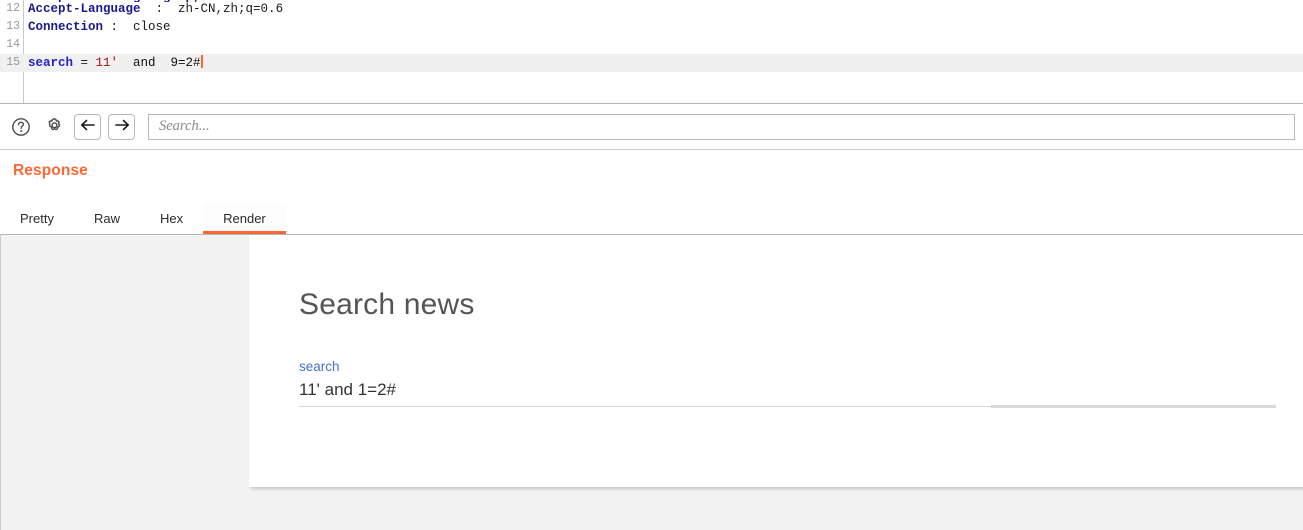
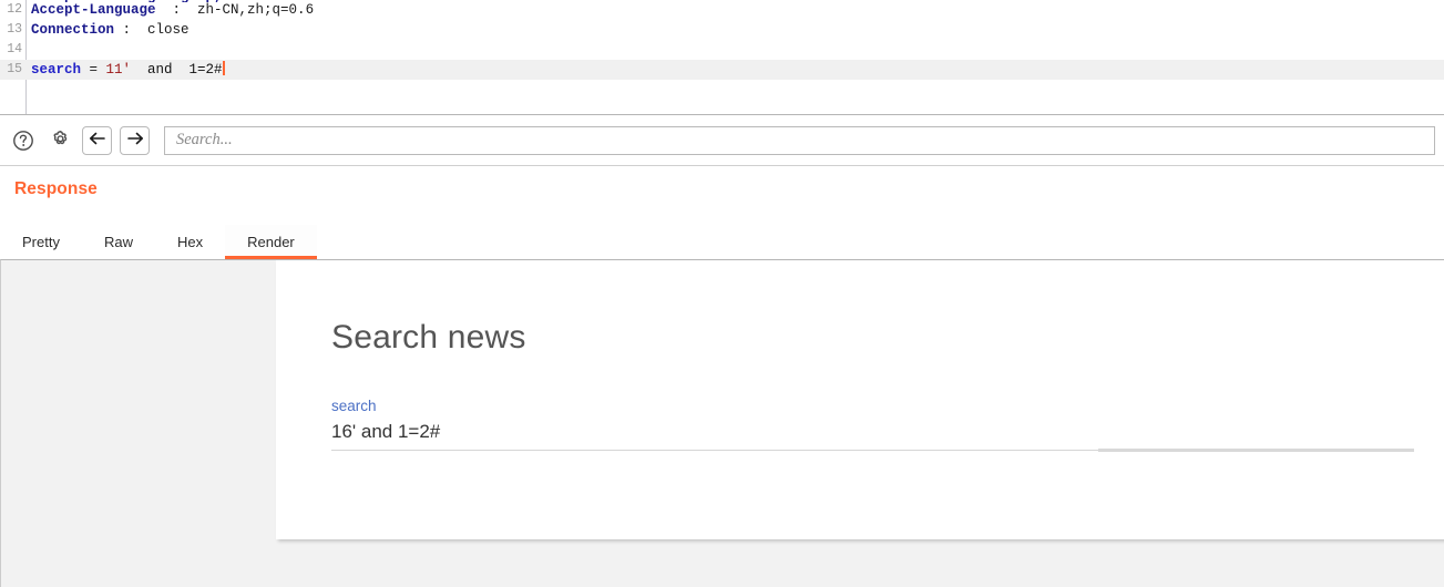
  12
  Accept-Language : zh-CN,zh;q=0.6
  13
  Connection : close
  14
  15
- search = 11' and 9=2#
+ search = 11' and 1=2#
  Search...
  Response
  Pretty
  Raw
  Hex
  Render
  Search news
  search
- 11' and 1=2#
+ 16' and 1=2#
